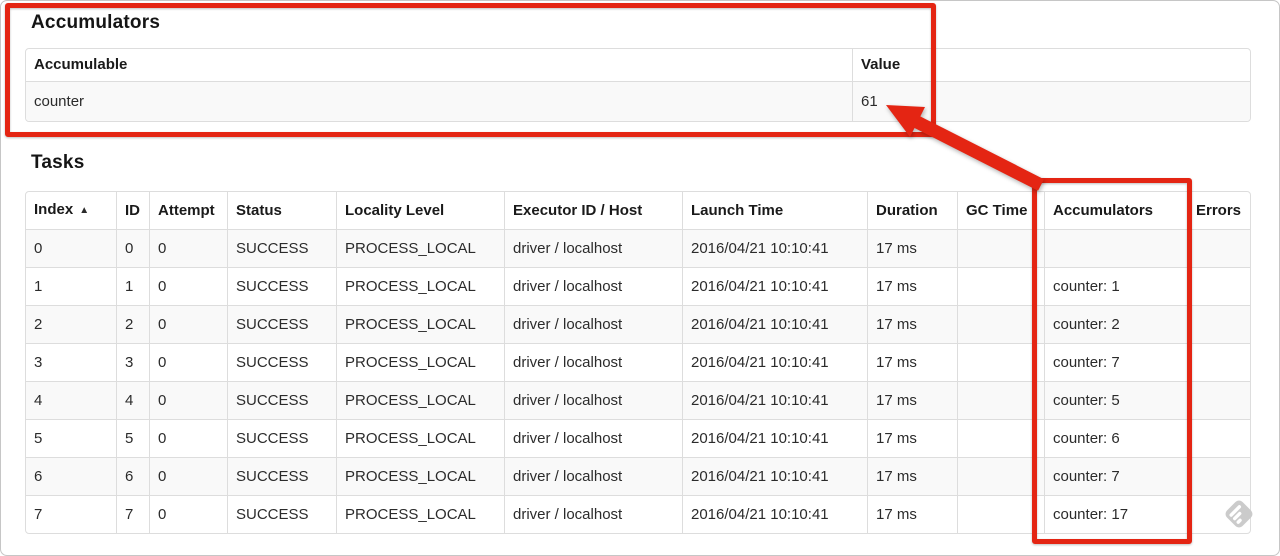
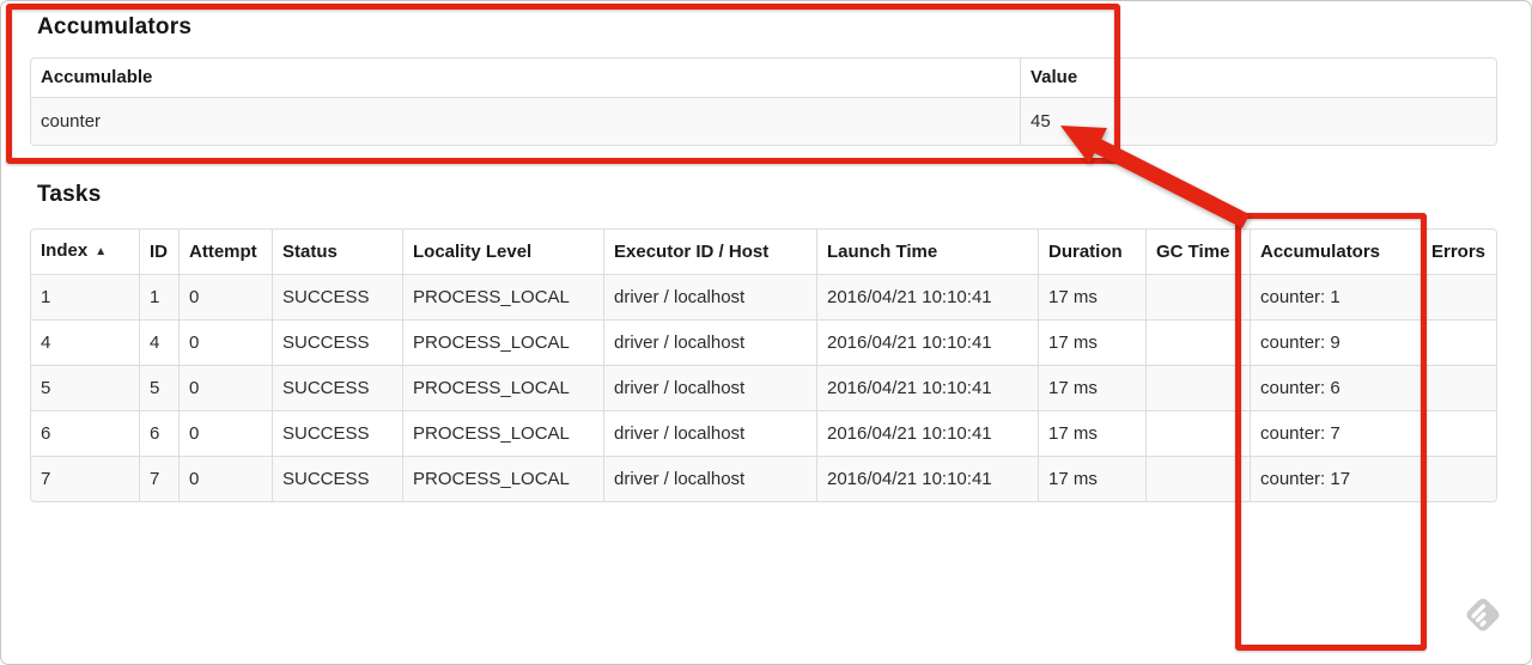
  Accumulators
  Accumulable	Value
- counter	61
+ counter	45
  Tasks
  Index ▲	ID	Attempt	Status	Locality Level	Executor ID / Host	Launch Time	Duration	GC Time	Accumulators	Errors
- 0	0	0	SUCCESS	PROCESS_LOCAL	driver / localhost	2016/04/21 10:10:41	17 ms
  1	1	0	SUCCESS	PROCESS_LOCAL	driver / localhost	2016/04/21 10:10:41	17 ms		counter: 1
- 2	2	0	SUCCESS	PROCESS_LOCAL	driver / localhost	2016/04/21 10:10:41	17 ms		counter: 2
- 3	3	0	SUCCESS	PROCESS_LOCAL	driver / localhost	2016/04/21 10:10:41	17 ms		counter: 7
- 4	4	0	SUCCESS	PROCESS_LOCAL	driver / localhost	2016/04/21 10:10:41	17 ms		counter: 5
+ 4	4	0	SUCCESS	PROCESS_LOCAL	driver / localhost	2016/04/21 10:10:41	17 ms		counter: 9
  5	5	0	SUCCESS	PROCESS_LOCAL	driver / localhost	2016/04/21 10:10:41	17 ms		counter: 6
  6	6	0	SUCCESS	PROCESS_LOCAL	driver / localhost	2016/04/21 10:10:41	17 ms		counter: 7
  7	7	0	SUCCESS	PROCESS_LOCAL	driver / localhost	2016/04/21 10:10:41	17 ms		counter: 17
